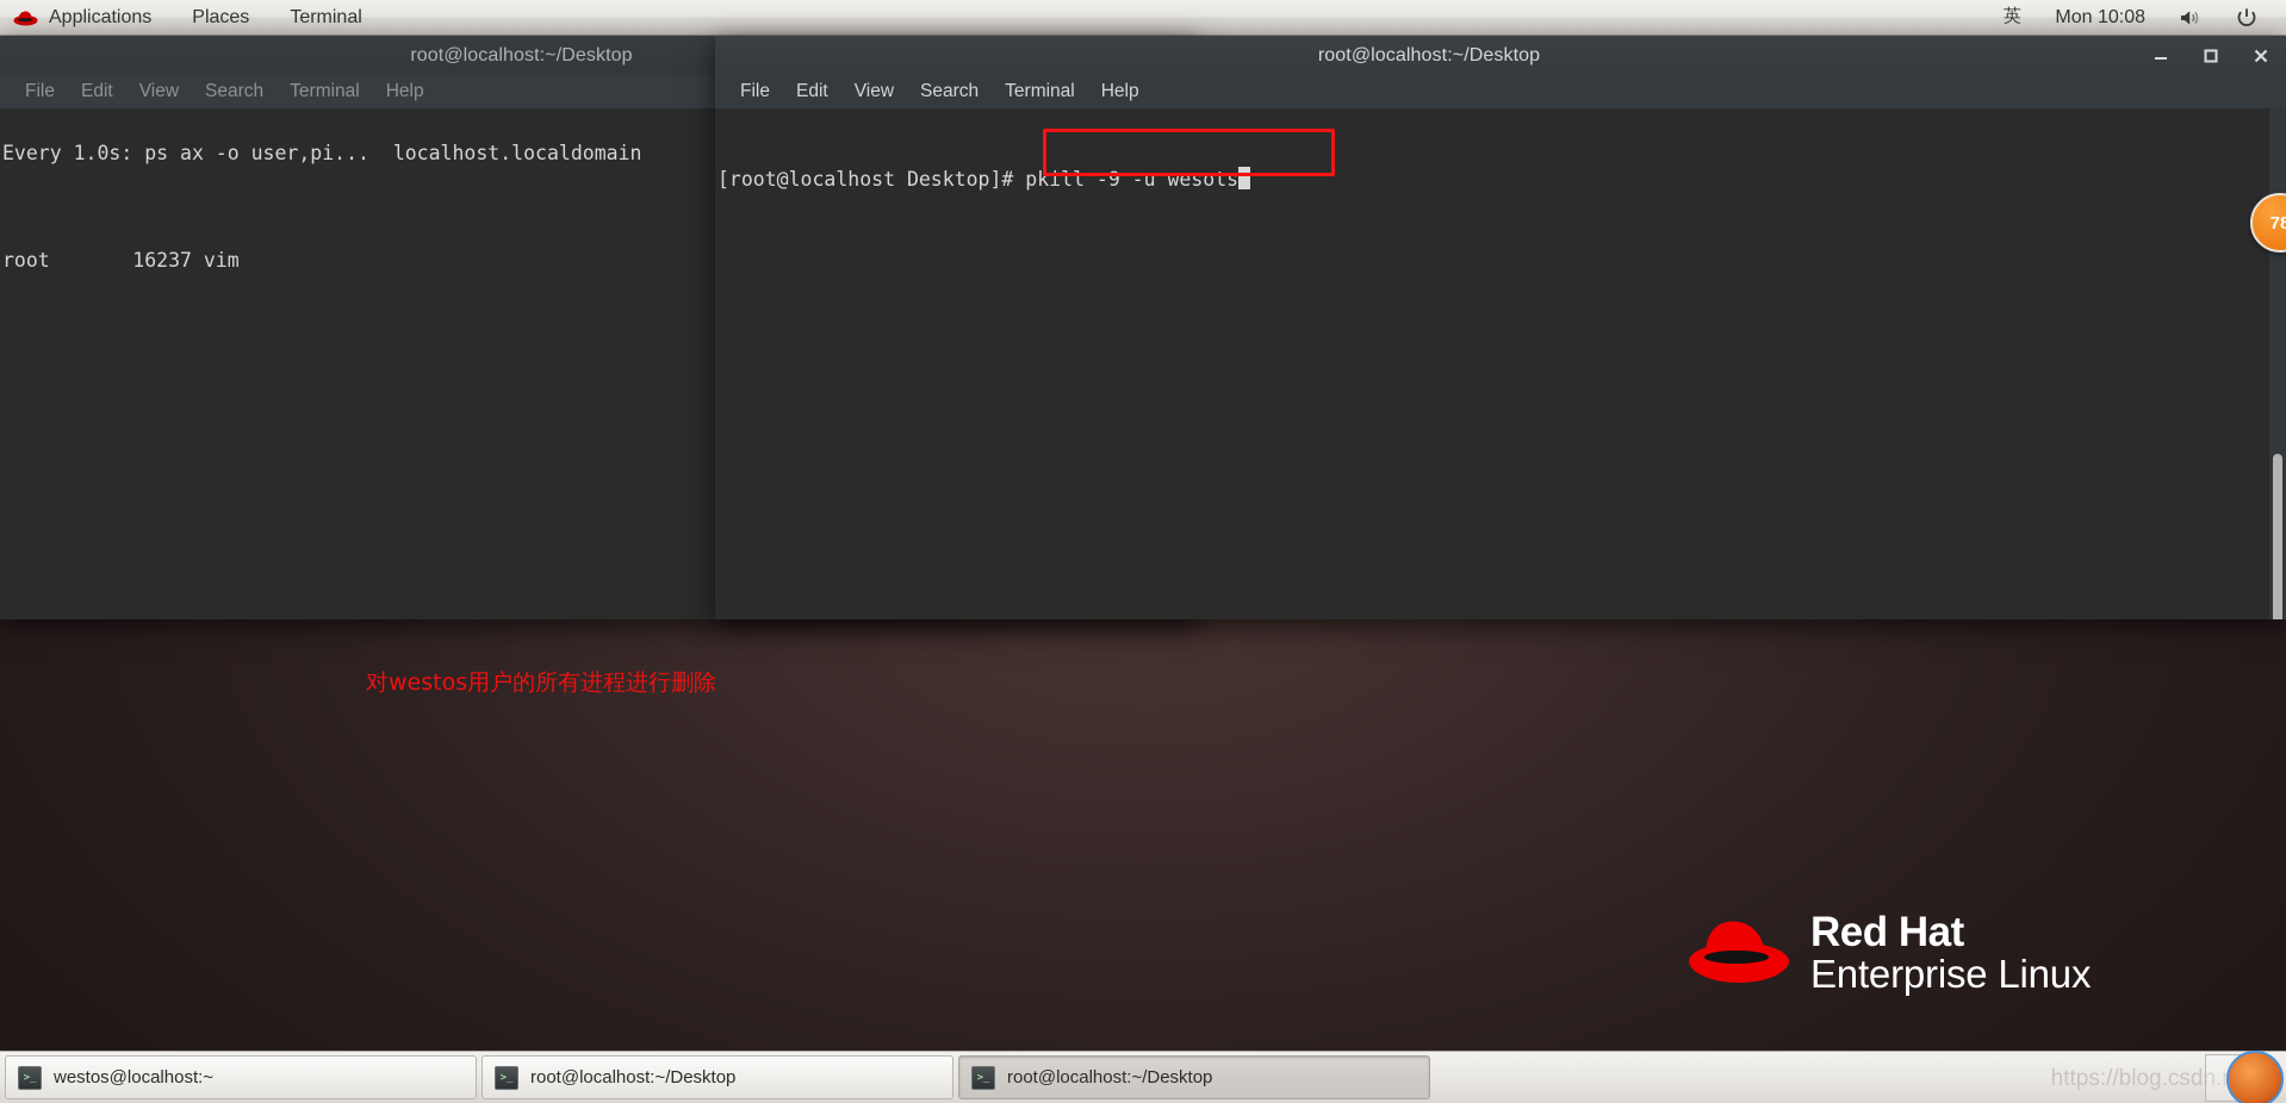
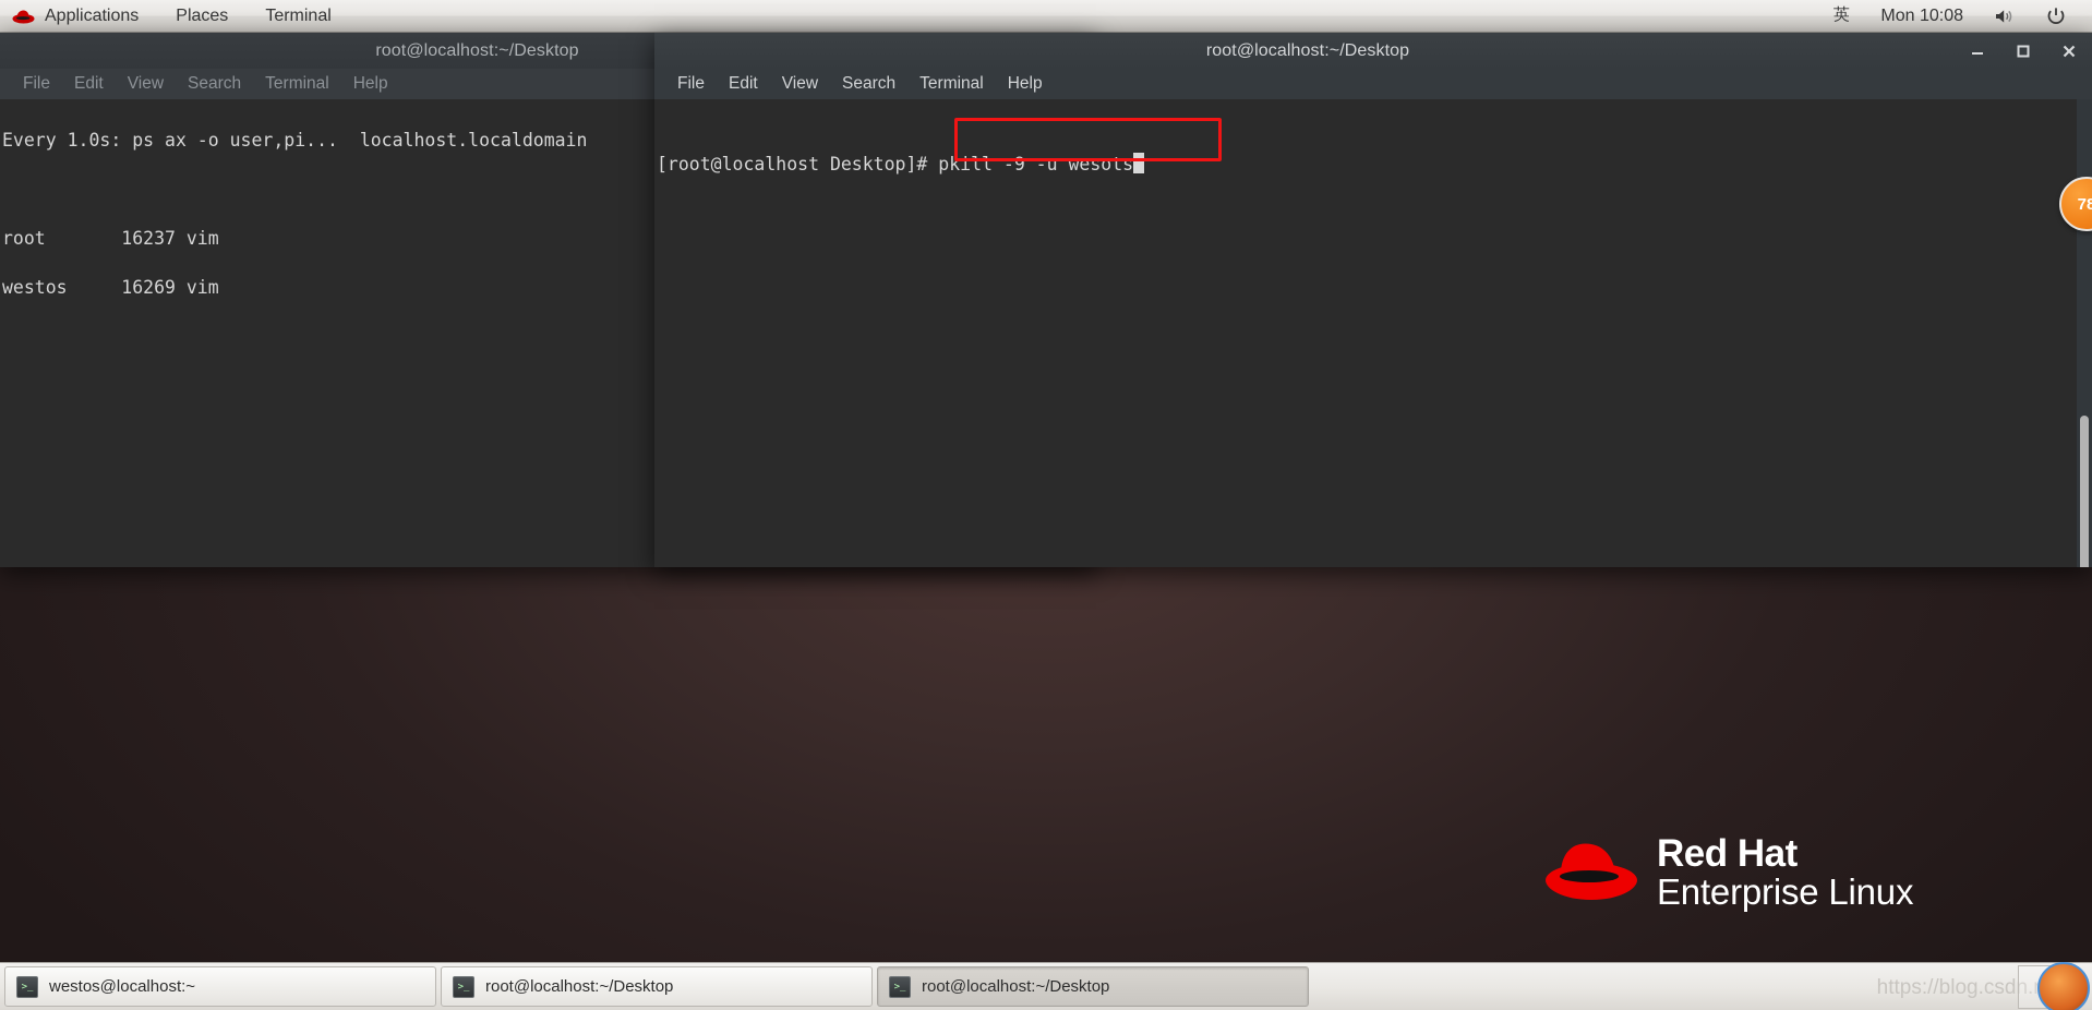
  Applications
  Places
  Terminal
  英
  Mon 10:08
  root@localhost:~/Desktop
  File
  Edit
  View
  Search
  Terminal
  Help
  Every 1.0s: ps ax -o user,pi... localhost.localdomain
  root 16237 vim
+ westos 16269 vim
  root@localhost:~/Desktop
  File
  Edit
  View
  Search
  Terminal
  Help
  [root@localhost Desktop]# pkill -9 -u wesots
- 对westos用户的所有进程进行删除
  78
  Red Hat
  Enterprise Linux
  >_
  westos@localhost:~
  >_
  root@localhost:~/Desktop
  >_
  root@localhost:~/Desktop
  https://blog.csdn.
